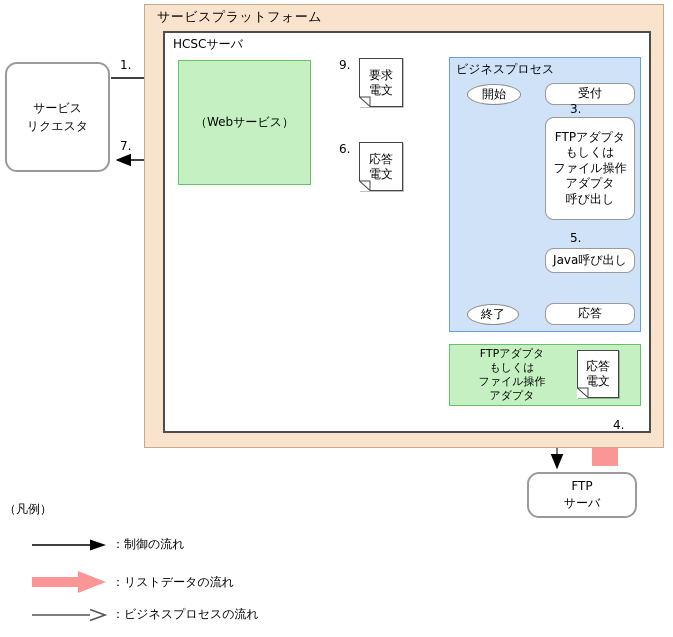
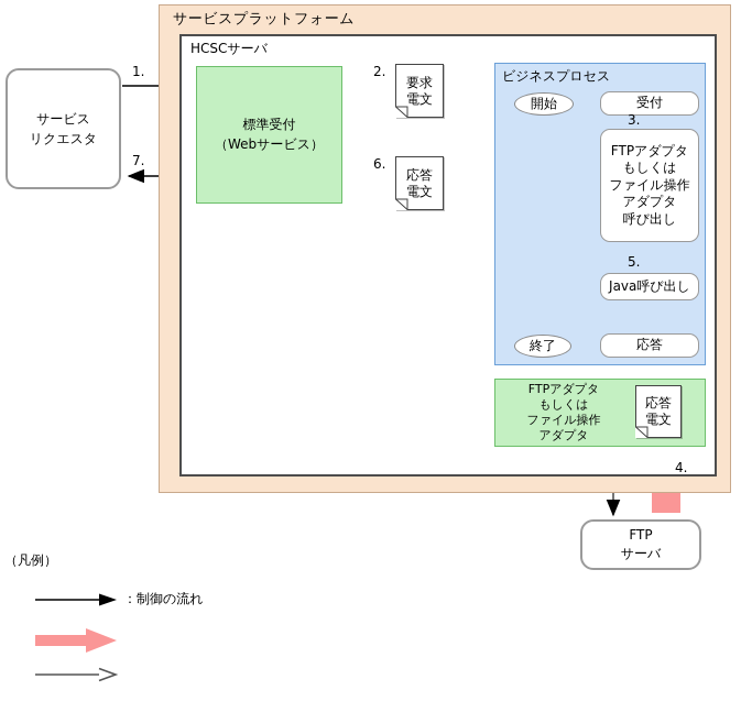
  サービスプラットフォーム
  HCSCサーバ
  サービス
  リクエスタ
+ 標準受付
  （Webサービス）
  ビジネスプロセス
  開始
  受付
  FTPアダプタ
  もしくは
  ファイル操作
  アダプタ
  呼び出し
  Java呼び出し
  応答
  終了
  FTPアダプタ
  もしくは
  ファイル操作
  アダプタ
  FTP
  サーバ
  要求
  電文
  応答
  電文
  応答
  電文
  1.
  7.
- 9.
+ 2.
  6.
  3.
  5.
  4.
  （凡例）
  ：制御の流れ
- ：リストデータの流れ
- ：ビジネスプロセスの流れ
